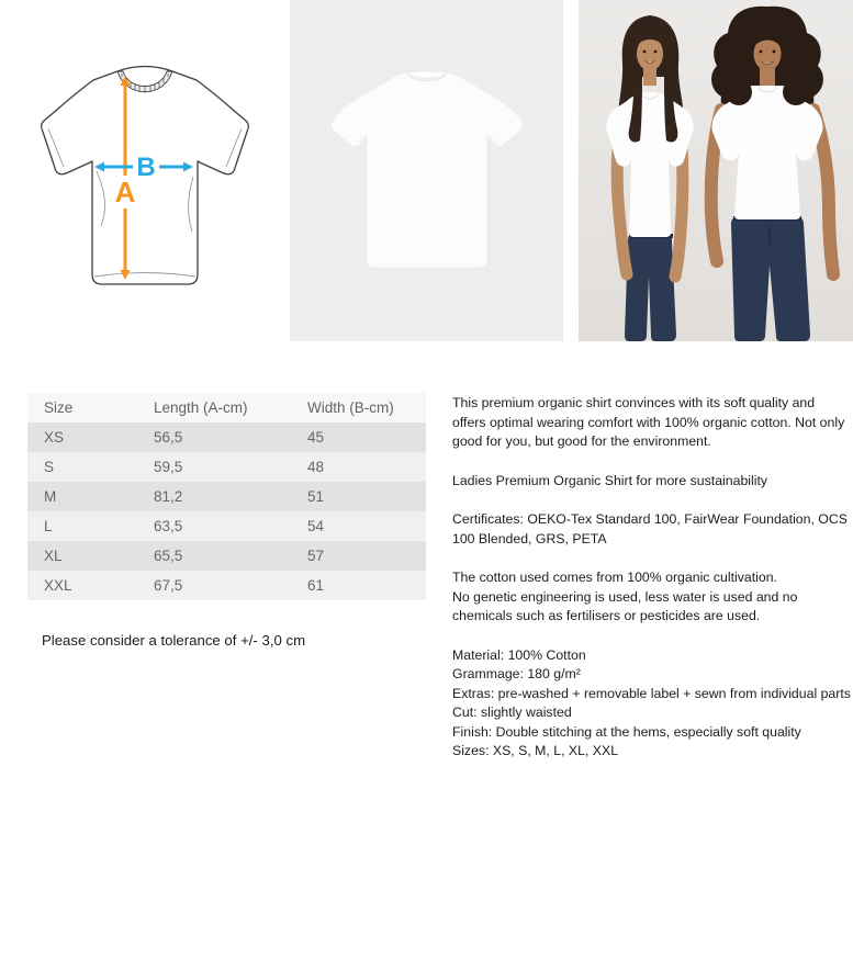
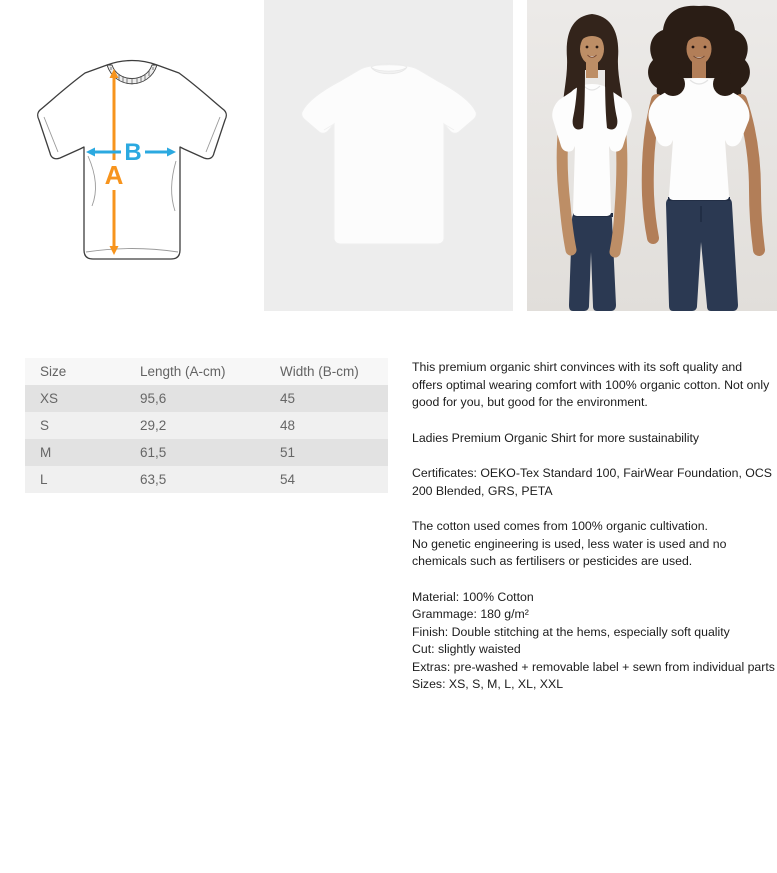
  A
  B
  Size
  Length (A-cm)
  Width (B-cm)
  XS
- 56,5
+ 95,6
  45
  S
- 59,5
+ 29,2
  48
  M
- 81,2
+ 61,5
  51
  L
  63,5
  54
- XL
- 65,5
- 57
- XXL
- 67,5
- 61
- Please consider a tolerance of +/- 3,0 cm
  This premium organic shirt convinces with its soft quality and offers optimal wearing comfort with 100% organic cotton. Not only good for you, but good for the environment.
  Ladies Premium Organic Shirt for more sustainability
- Certificates: OEKO-Tex Standard 100, FairWear Foundation, OCS 100 Blended, GRS, PETA
+ Certificates: OEKO-Tex Standard 100, FairWear Foundation, OCS 200 Blended, GRS, PETA
  The cotton used comes from 100% organic cultivation.
  No genetic engineering is used, less water is used and no chemicals such as fertilisers or pesticides are used.
  Material: 100% Cotton
  Grammage: 180 g/m²
- Extras: pre-washed + removable label + sewn from individual parts
+ Finish: Double stitching at the hems, especially soft quality
  Cut: slightly waisted
- Finish: Double stitching at the hems, especially soft quality
+ Extras: pre-washed + removable label + sewn from individual parts
  Sizes: XS, S, M, L, XL, XXL
